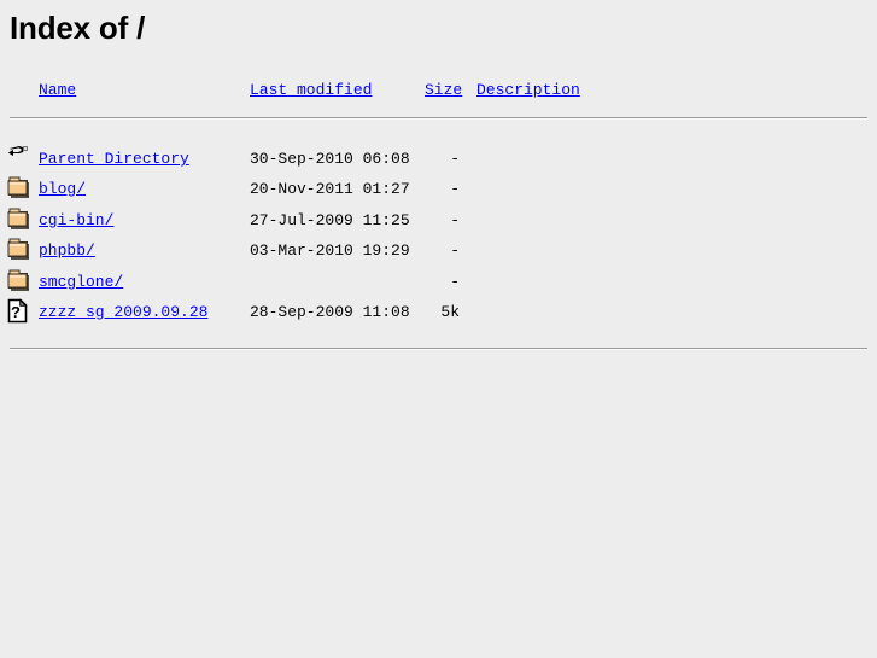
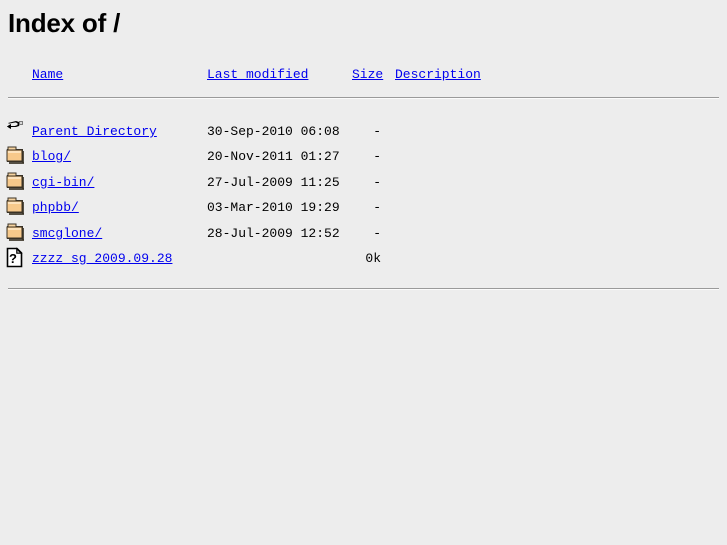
  Index of /
  Name
  Last modified
  Size
  Description
  Parent Directory
  30-Sep-2010 06:08
  -
  blog/
  20-Nov-2011 01:27
  -
  cgi-bin/
  27-Jul-2009 11:25
  -
  phpbb/
  03-Mar-2010 19:29
  -
  smcglone/
+ 28-Jul-2009 12:52
  -
  ?
  zzzz_sg_2009.09.28
- 28-Sep-2009 11:08
- 5k
+ 0k
